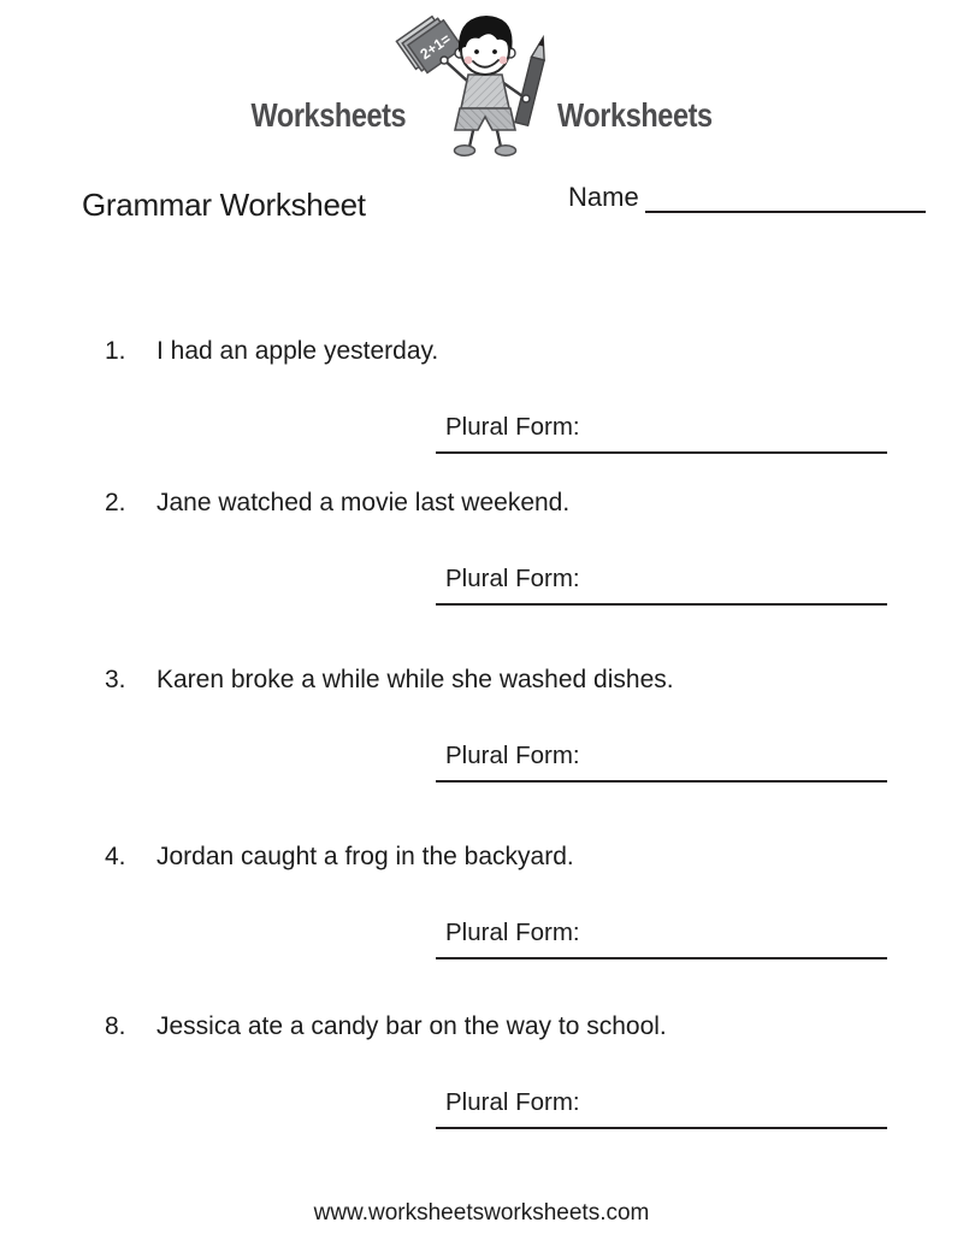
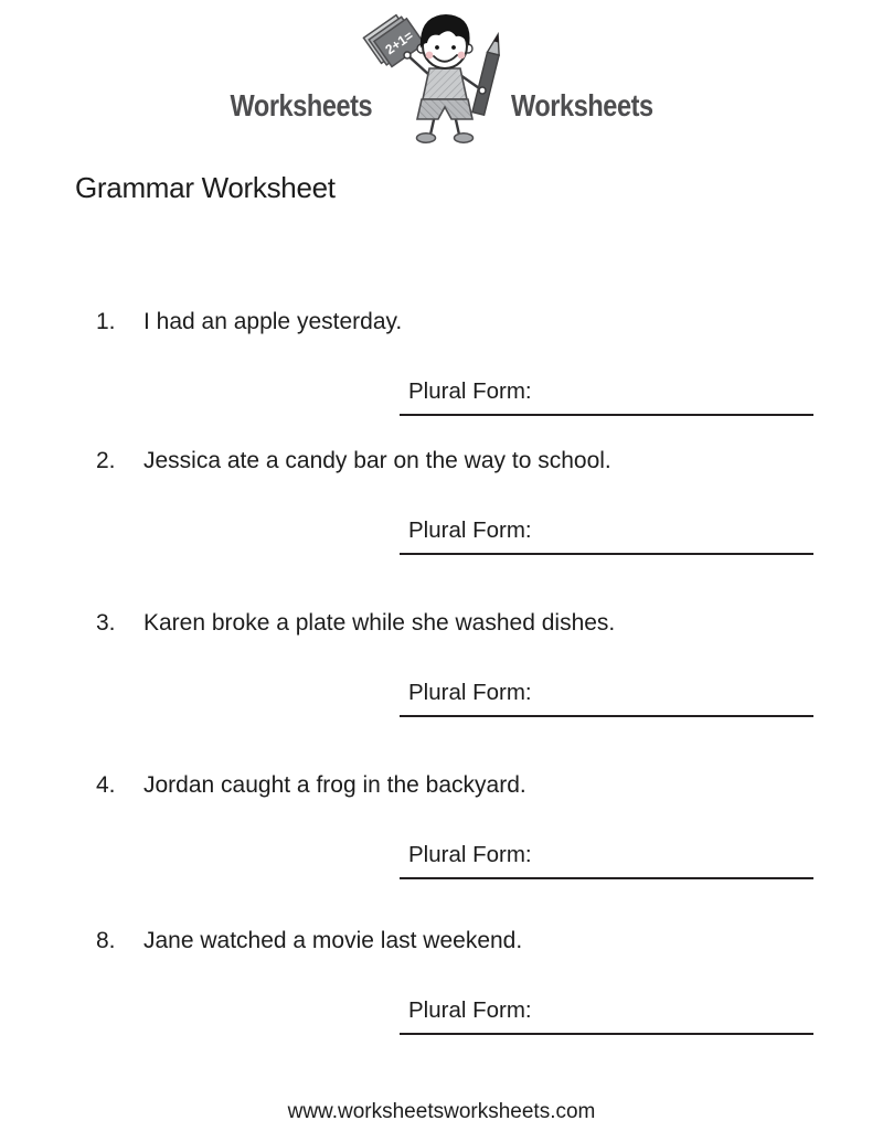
  Worksheets
  Worksheets
  Grammar Worksheet
- Name
  1.
  I had an apple yesterday.
  Plural Form:
  2.
- Jane watched a movie last weekend.
+ Jessica ate a candy bar on the way to school.
  Plural Form:
  3.
- Karen broke a while while she washed dishes.
+ Karen broke a plate while she washed dishes.
  Plural Form:
  4.
  Jordan caught a frog in the backyard.
  Plural Form:
  8.
- Jessica ate a candy bar on the way to school.
+ Jane watched a movie last weekend.
  Plural Form:
  www.worksheetsworksheets.com
